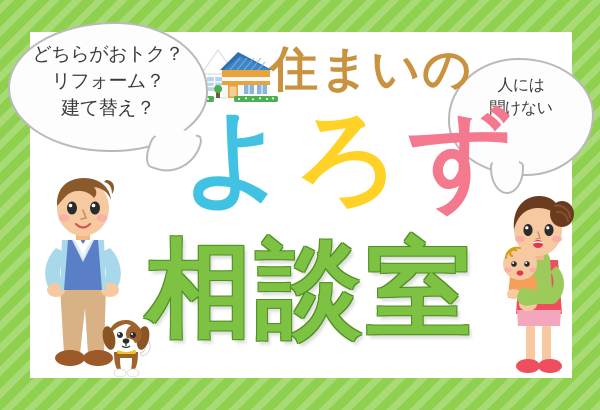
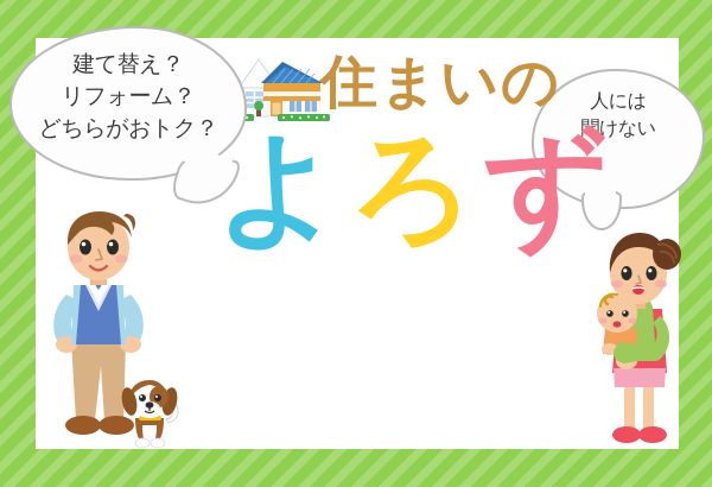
- どちらがおトク？
+ 建て替え？
  リフォーム？
- 建て替え？
+ どちらがおトク？
  人には
  聞けない
  住まいの
  よろず
- 相談室
